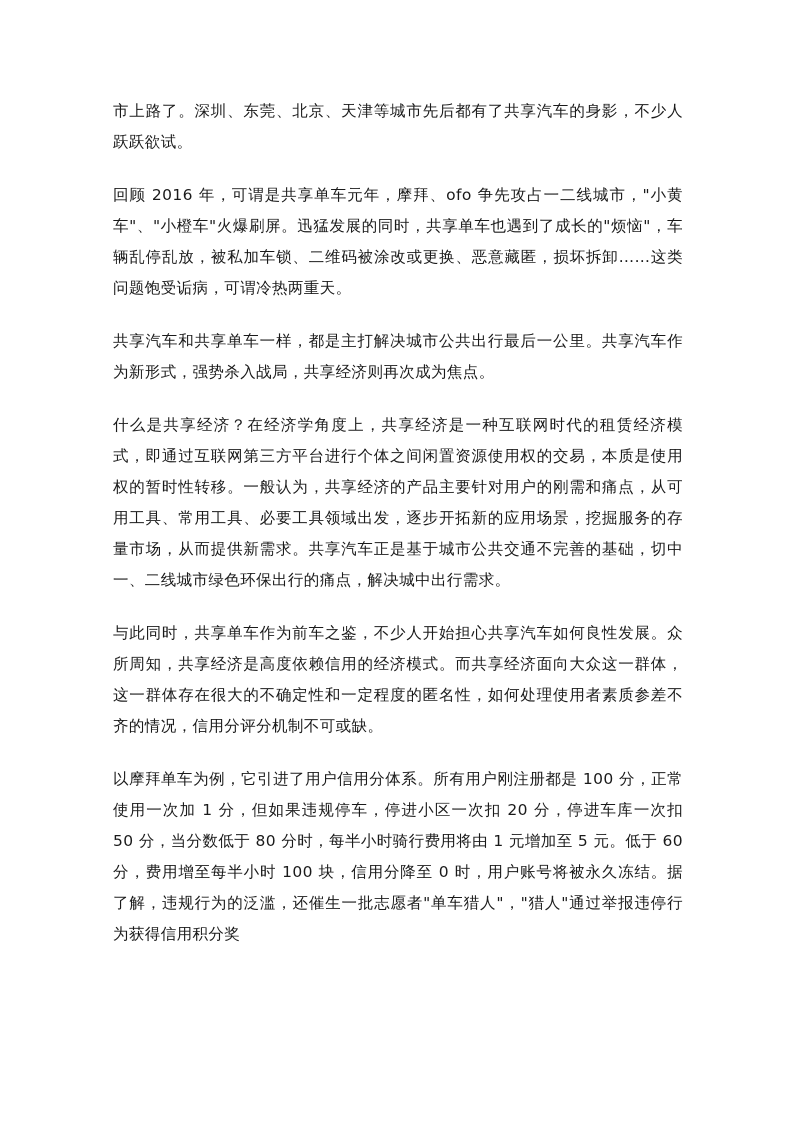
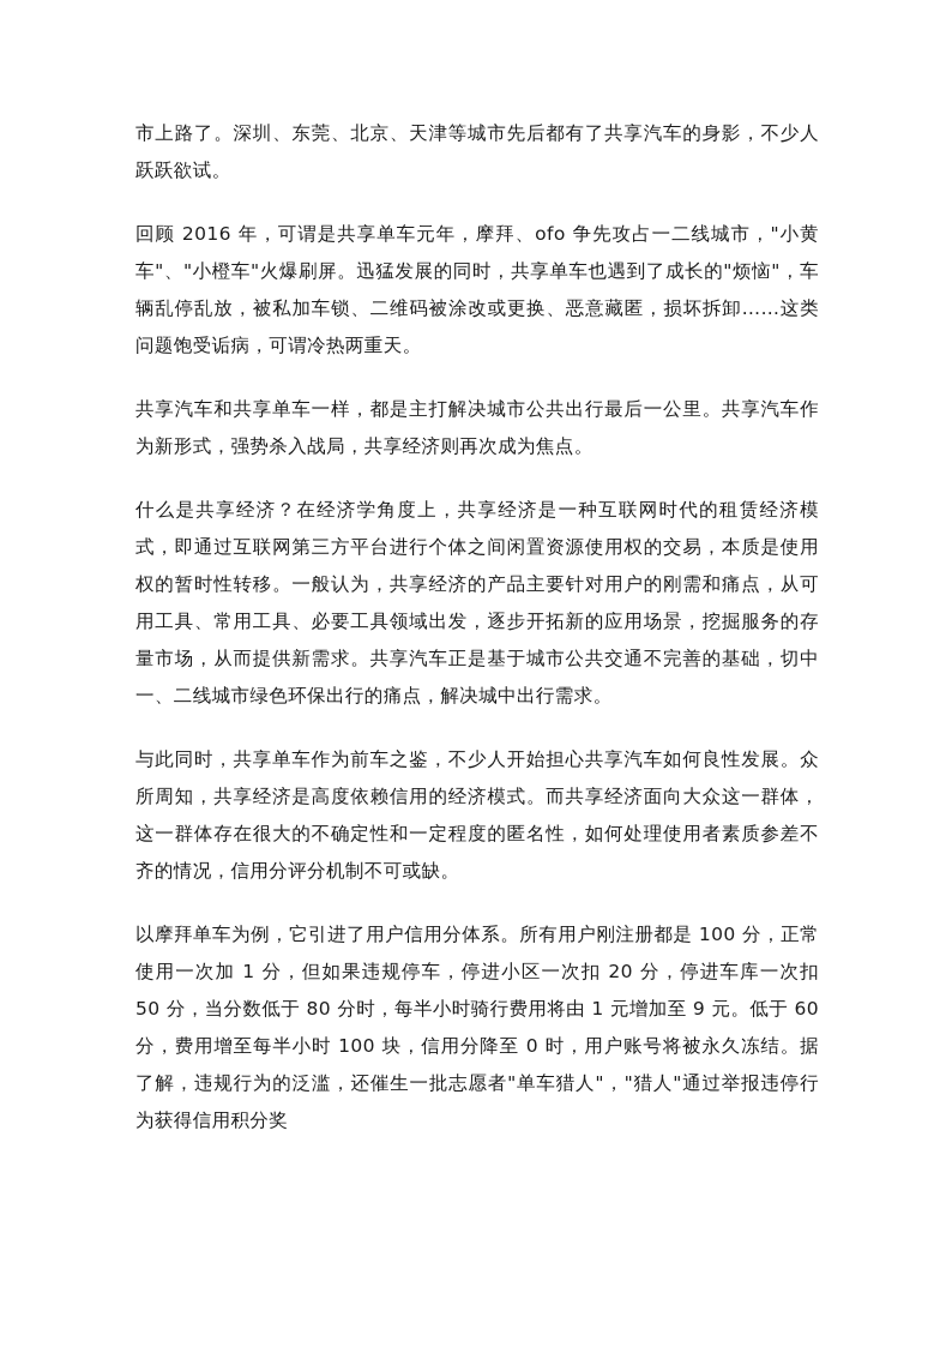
  市上路了。深圳、东莞、北京、天津等城市先后都有了共享汽车的身影，不少人跃跃欲试。
  回顾 2016 年，可谓是共享单车元年，摩拜、ofo 争先攻占一二线城市，"小黄车"、"小橙车"火爆刷屏。迅猛发展的同时，共享单车也遇到了成长的"烦恼"，车辆乱停乱放，被私加车锁、二维码被涂改或更换、恶意藏匿，损坏拆卸……这类问题饱受诟病，可谓冷热两重天。
  共享汽车和共享单车一样，都是主打解决城市公共出行最后一公里。共享汽车作为新形式，强势杀入战局，共享经济则再次成为焦点。
  什么是共享经济？在经济学角度上，共享经济是一种互联网时代的租赁经济模式，即通过互联网第三方平台进行个体之间闲置资源使用权的交易，本质是使用权的暂时性转移。一般认为，共享经济的产品主要针对用户的刚需和痛点，从可用工具、常用工具、必要工具领域出发，逐步开拓新的应用场景，挖掘服务的存量市场，从而提供新需求。共享汽车正是基于城市公共交通不完善的基础，切中一、二线城市绿色环保出行的痛点，解决城中出行需求。
  与此同时，共享单车作为前车之鉴，不少人开始担心共享汽车如何良性发展。众所周知，共享经济是高度依赖信用的经济模式。而共享经济面向大众这一群体，这一群体存在很大的不确定性和一定程度的匿名性，如何处理使用者素质参差不齐的情况，信用分评分机制不可或缺。
- 以摩拜单车为例，它引进了用户信用分体系。所有用户刚注册都是 100 分，正常使用一次加 1 分，但如果违规停车，停进小区一次扣 20 分，停进车库一次扣 50 分，当分数低于 80 分时，每半小时骑行费用将由 1 元增加至 5 元。低于 60 分，费用增至每半小时 100 块，信用分降至 0 时，用户账号将被永久冻结。据了解，违规行为的泛滥，还催生一批志愿者"单车猎人"，"猎人"通过举报违停行为获得信用积分奖
+ 以摩拜单车为例，它引进了用户信用分体系。所有用户刚注册都是 100 分，正常使用一次加 1 分，但如果违规停车，停进小区一次扣 20 分，停进车库一次扣 50 分，当分数低于 80 分时，每半小时骑行费用将由 1 元增加至 9 元。低于 60 分，费用增至每半小时 100 块，信用分降至 0 时，用户账号将被永久冻结。据了解，违规行为的泛滥，还催生一批志愿者"单车猎人"，"猎人"通过举报违停行为获得信用积分奖
